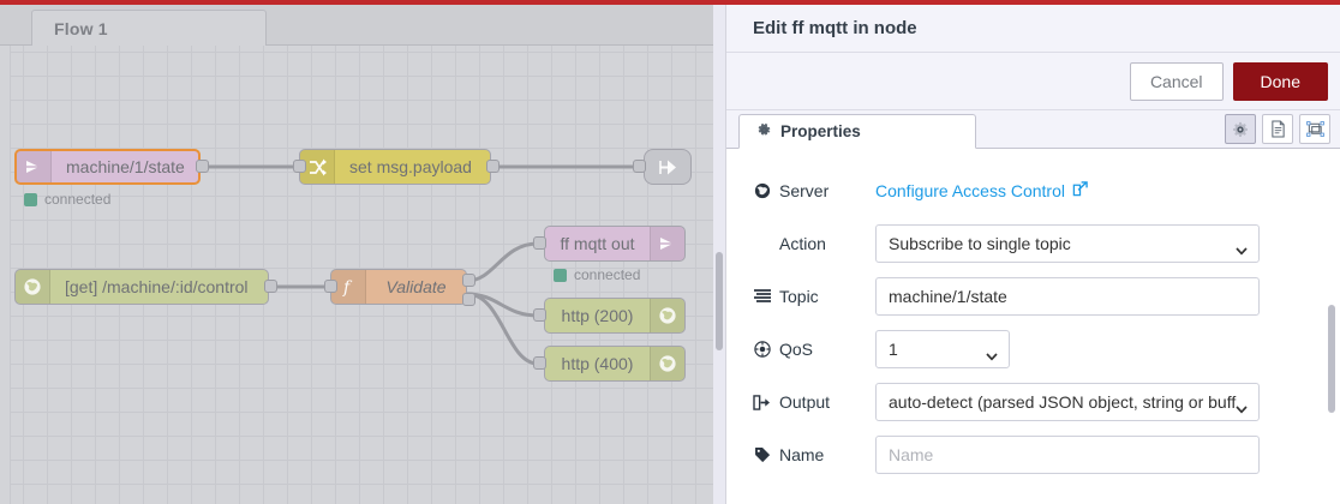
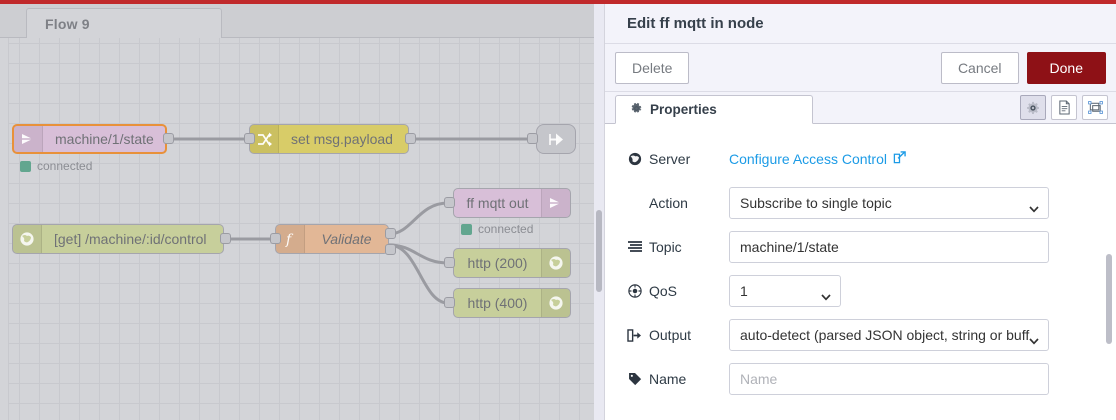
- Flow 1
+ Flow 9
  machine/1/state
  connected
  set msg.payload
  [get] /machine/:id/control
  f
  Validate
  ff mqtt out
  connected
  http (200)
  http (400)
  Edit ff mqtt in node
+ Delete
  Cancel
  Done
  Properties
  Server
  Configure Access Control
  Action
  Subscribe to single topic
  Topic
  machine/1/state
  QoS
  1
  Output
  auto-detect (parsed JSON object, string or buff
  Name
  Name
